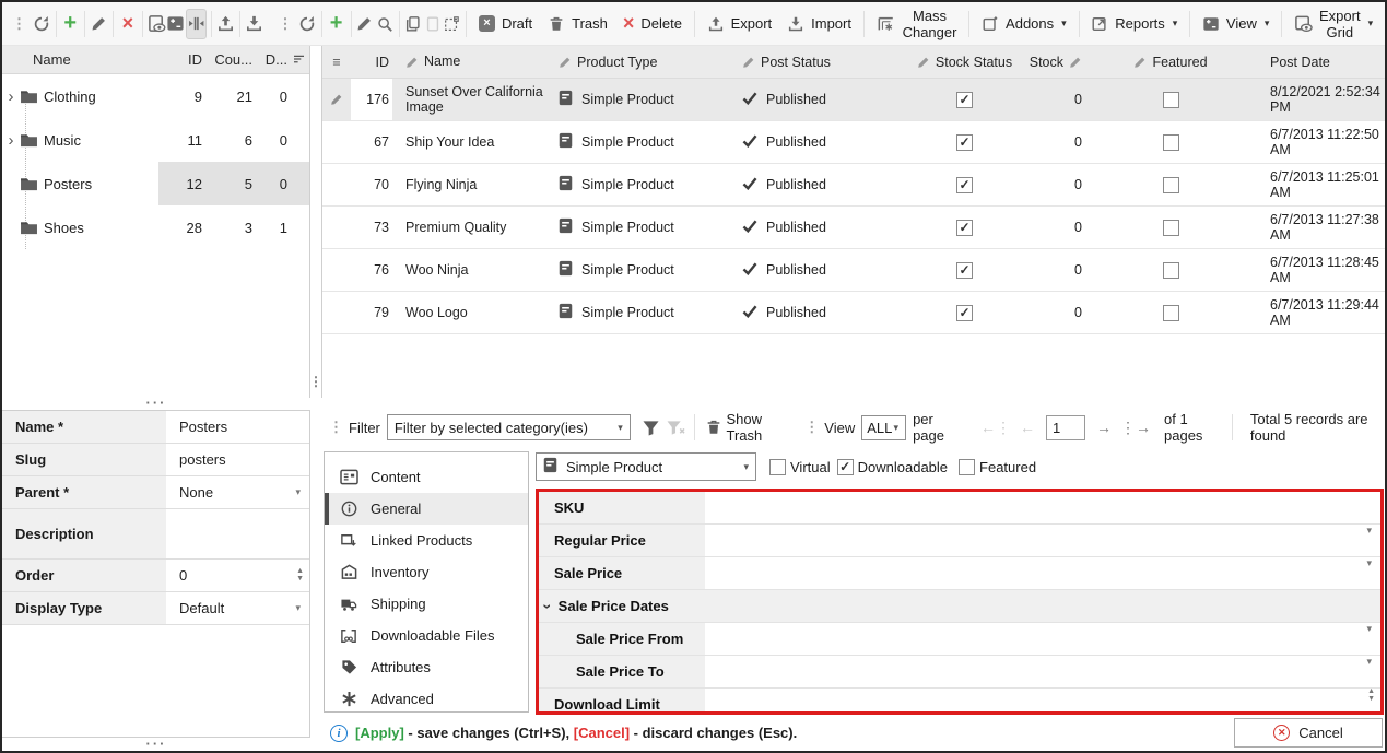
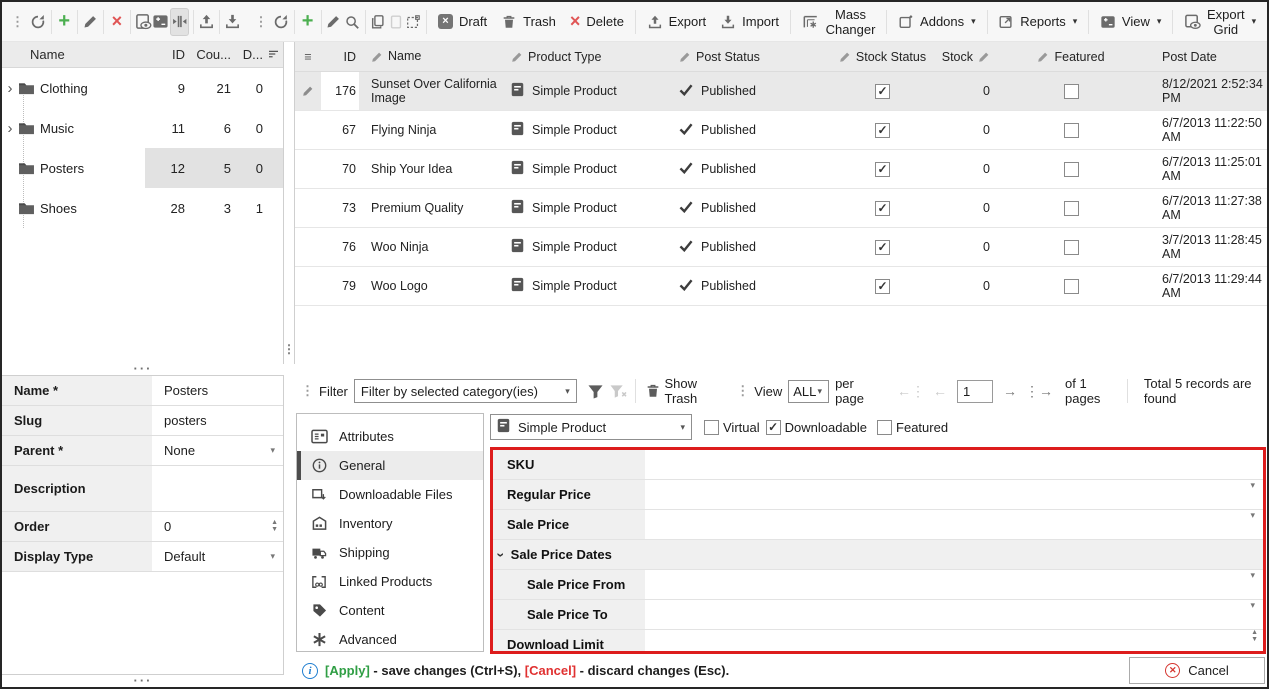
  ⋮
  +
  ×
  ⋮
  +
  ×
  Draft
  Trash
  ×
  Delete
  Export
  Import
  Mass Changer
  Addons
  ▾
  Reports
  ▾
  View
  ▾
  Export Grid
  ▾
  Name
  ID
  Cou...
  D...
  ›
  Clothing
  9
  21
  0
  ›
  Music
  11
  6
  0
  Posters
  12
  5
  0
  Shoes
  28
  3
  1
  ⋮
  ≡
  ID
  Name
  Product Type
  Post Status
  Stock Status
  Stock
  Featured
  Post Date
  176
  Sunset Over California Image
  Simple Product
  Published
  0
  8/12/2021 2:52:34 PM
  67
- Ship Your Idea
+ Flying Ninja
  Simple Product
  Published
  0
  6/7/2013 11:22:50 AM
  70
- Flying Ninja
+ Ship Your Idea
  Simple Product
  Published
  0
  6/7/2013 11:25:01 AM
  73
  Premium Quality
  Simple Product
  Published
  0
  6/7/2013 11:27:38 AM
  76
  Woo Ninja
  Simple Product
  Published
  0
- 6/7/2013 11:28:45 AM
+ 3/7/2013 11:28:45 AM
  79
  Woo Logo
  Simple Product
  Published
  0
  6/7/2013 11:29:44 AM
  ···
  Name *
  Posters
  Slug
  posters
  Parent *
  None
  ▾
  Description
  Order
  0
  Display Type
  Default
  ▾
  ···
  ⋮
  Filter
  Filter by selected category(ies)
  ▾
  Show Trash
  ⋮
  View
  ALL
  ▾
  per page
  ←⋮
  ←
  1
  →
  ⋮→
  of 1 pages
  Total 5 records are found
- Content
+ Attributes
  General
- Linked Products
+ Downloadable Files
  Inventory
  Shipping
- Downloadable Files
+ Linked Products
- Attributes
+ Content
  Advanced
  Simple Product
  ▾
  Virtual
  Downloadable
  Featured
  SKU
  Regular Price
  ▾
  Sale Price
  ▾
  Sale Price Dates
  Sale Price From
  ▾
  Sale Price To
  ▾
  Download Limit
  i
  [Apply] - save changes (Ctrl+S), [Cancel] - discard changes (Esc).
  ✕
  Cancel
